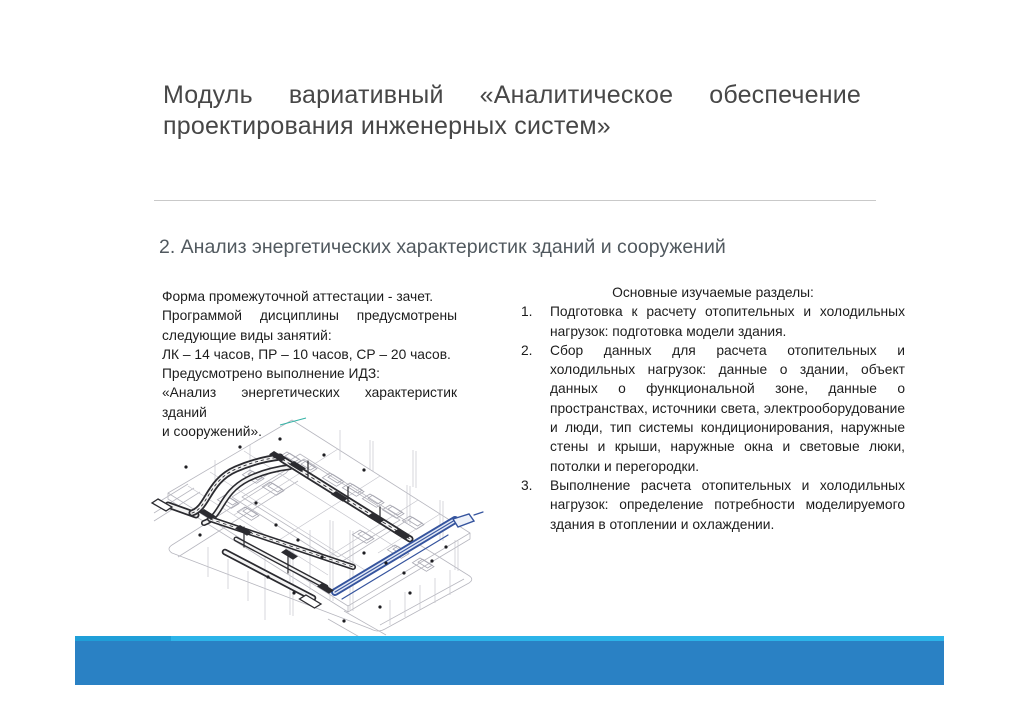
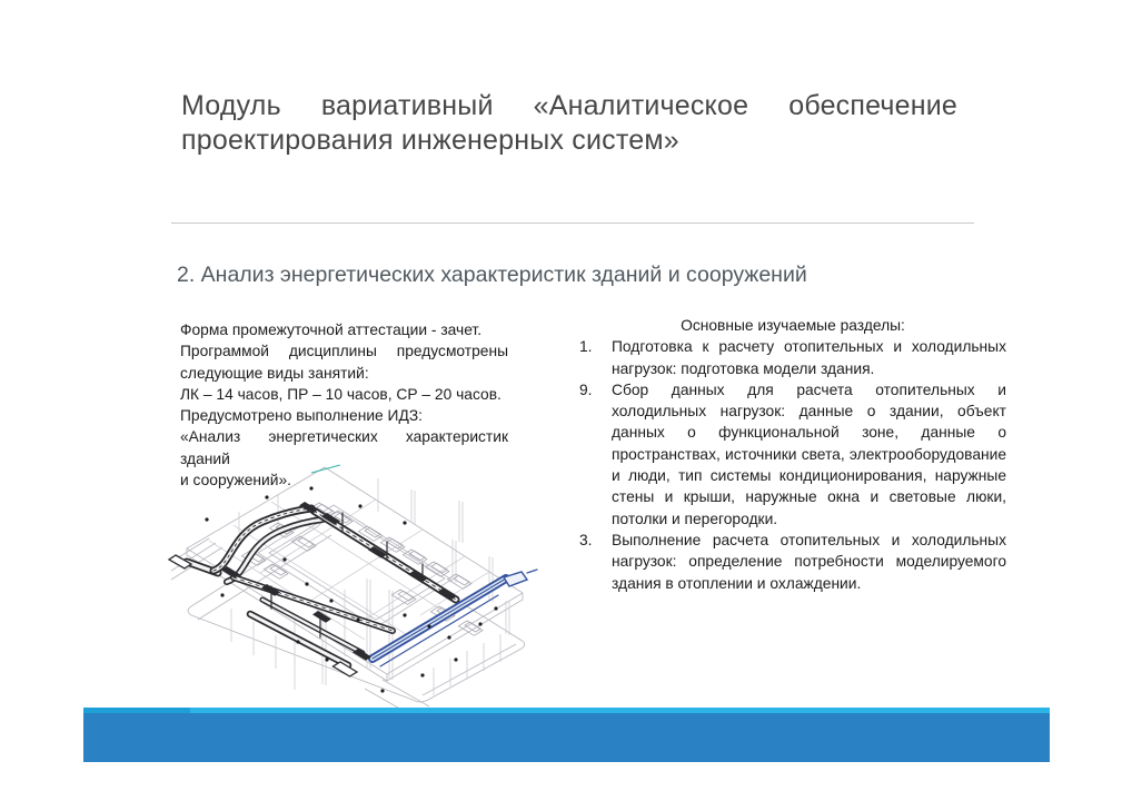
  Модуль вариативный «Аналитическое обеспечение
  проектирования инженерных систем»
  2. Анализ энергетических характеристик зданий и сооружений
  Форма промежуточной аттестации - зачет.
  Программой дисциплины предусмотрены
  следующие виды занятий:
  ЛК – 14 часов, ПР – 10 часов, СР – 20 часов.
  Предусмотрено выполнение ИДЗ:
  «Анализ энергетических характеристик зданий
  и сооружений».
  Основные изучаемые разделы:
  1.
  Подготовка к расчету отопительных и холодильных нагрузок: подготовка модели здания.
- 2.
+ 9.
  Сбор данных для расчета отопительных и холодильных нагрузок: данные о здании, объект данных о функциональной зоне, данные о пространствах, источники света, электрооборудование и люди, тип системы кондиционирования, наружные стены и крыши, наружные окна и световые люки, потолки и перегородки.
  3.
  Выполнение расчета отопительных и холодильных нагрузок: определение потребности моделируемого здания в отоплении и охлаждении.
